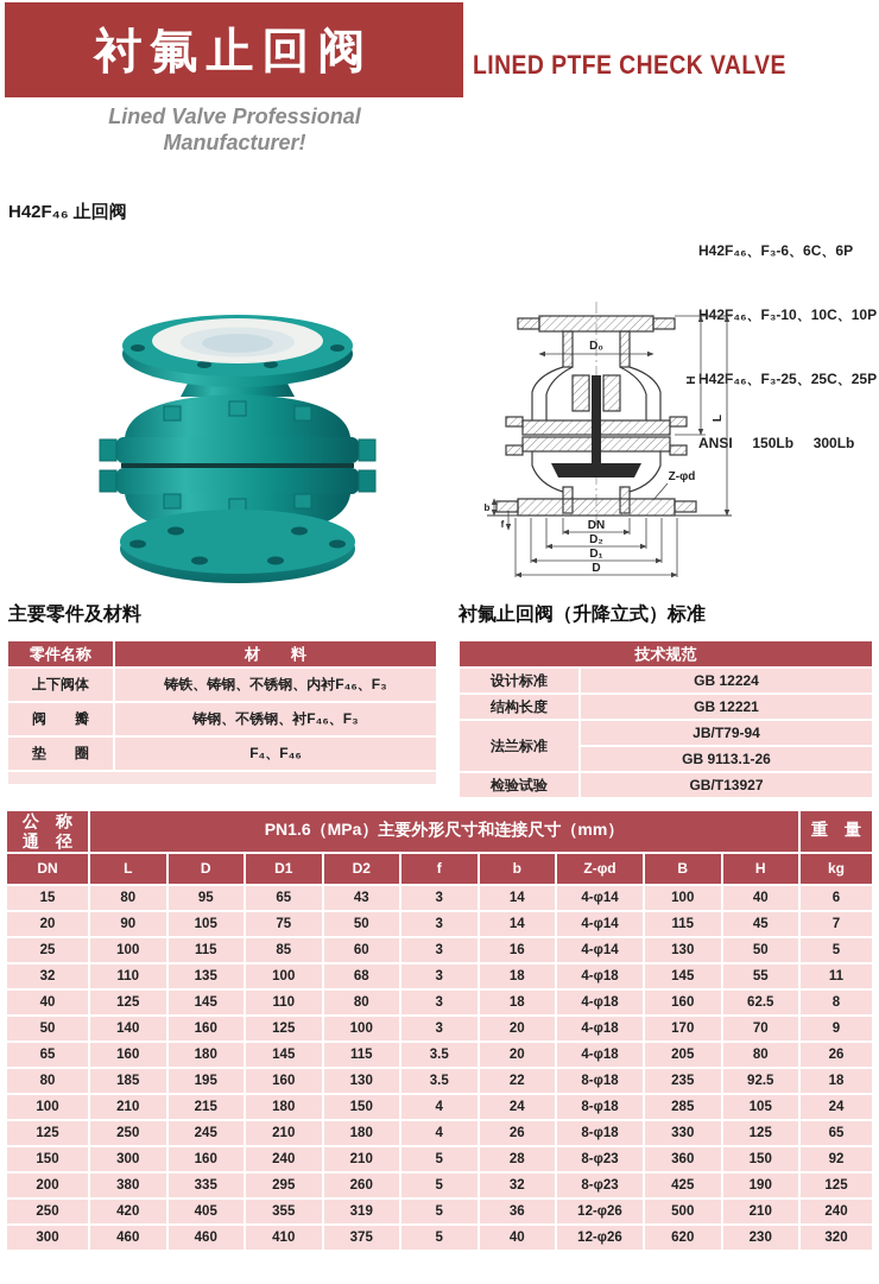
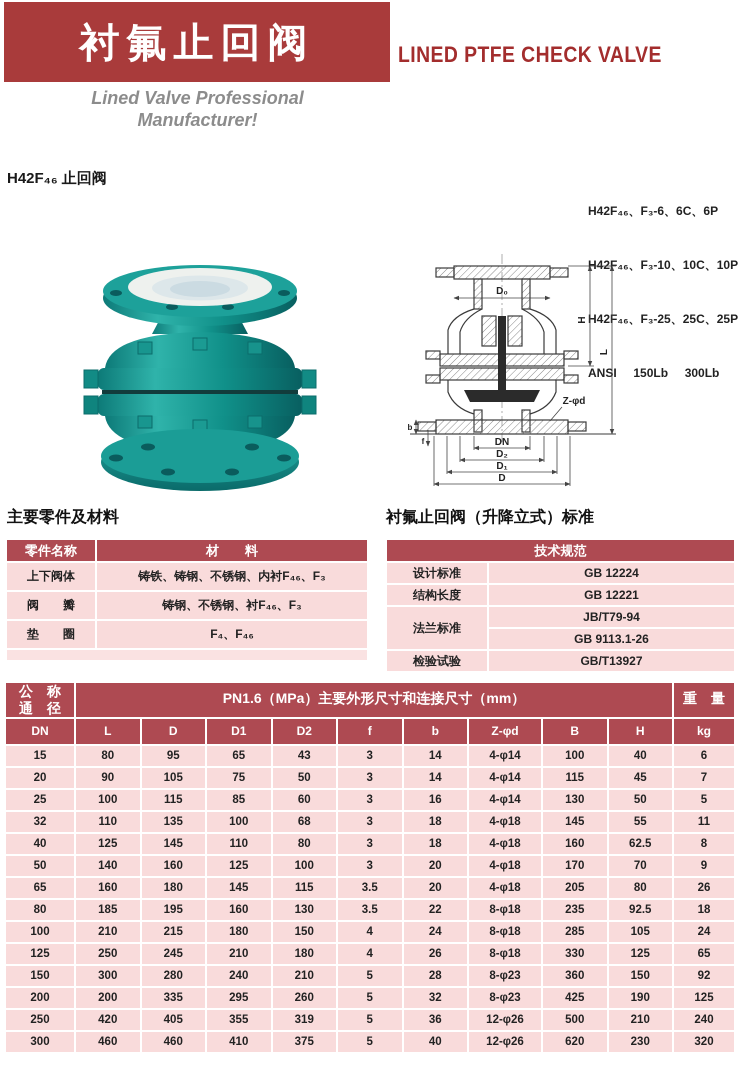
  衬氟止回阀
  LINED PTFE CHECK VALVE
  Lined Valve Professional
  Manufacturer!
  H42F₄₆ 止回阀
  H42F₄₆、F₃-6、6C、6P
  H42F₄₆、F₃-10、10C、10P
  H42F₄₆、F₃-25、25C、25P
  ANSI 150Lb 300Lb
  D₀
  Z-φd
  b
  f
  DN
  D₂
  D₁
  D
  主要零件及材料
  衬氟止回阀（升降立式）标准
  零件名称	材 料
  上下阀体	铸铁、铸钢、不锈钢、内衬F₄₆、F₃
  阀 瓣	铸钢、不锈钢、衬F₄₆、F₃
  垫 圈	F₄、F₄₆
  技术规范
  设计标准	GB 12224
  结构长度	GB 12221
  法兰标准	JB/T79-94
  GB 9113.1-26
  检验试验	GB/T13927
  公 称 通 径	PN1.6（MPa）主要外形尺寸和连接尺寸（mm）	重 量
  DN	L	D	D1	D2	f	b	Z-φd	B	H	kg
  15	80	95	65	43	3	14	4-φ14	100	40	6
  20	90	105	75	50	3	14	4-φ14	115	45	7
  25	100	115	85	60	3	16	4-φ14	130	50	5
  32	110	135	100	68	3	18	4-φ18	145	55	11
  40	125	145	110	80	3	18	4-φ18	160	62.5	8
  50	140	160	125	100	3	20	4-φ18	170	70	9
  65	160	180	145	115	3.5	20	4-φ18	205	80	26
  80	185	195	160	130	3.5	22	8-φ18	235	92.5	18
  100	210	215	180	150	4	24	8-φ18	285	105	24
  125	250	245	210	180	4	26	8-φ18	330	125	65
- 150	300	160	240	210	5	28	8-φ23	360	150	92
+ 150	300	280	240	210	5	28	8-φ23	360	150	92
- 200	380	335	295	260	5	32	8-φ23	425	190	125
+ 200	200	335	295	260	5	32	8-φ23	425	190	125
  250	420	405	355	319	5	36	12-φ26	500	210	240
  300	460	460	410	375	5	40	12-φ26	620	230	320
